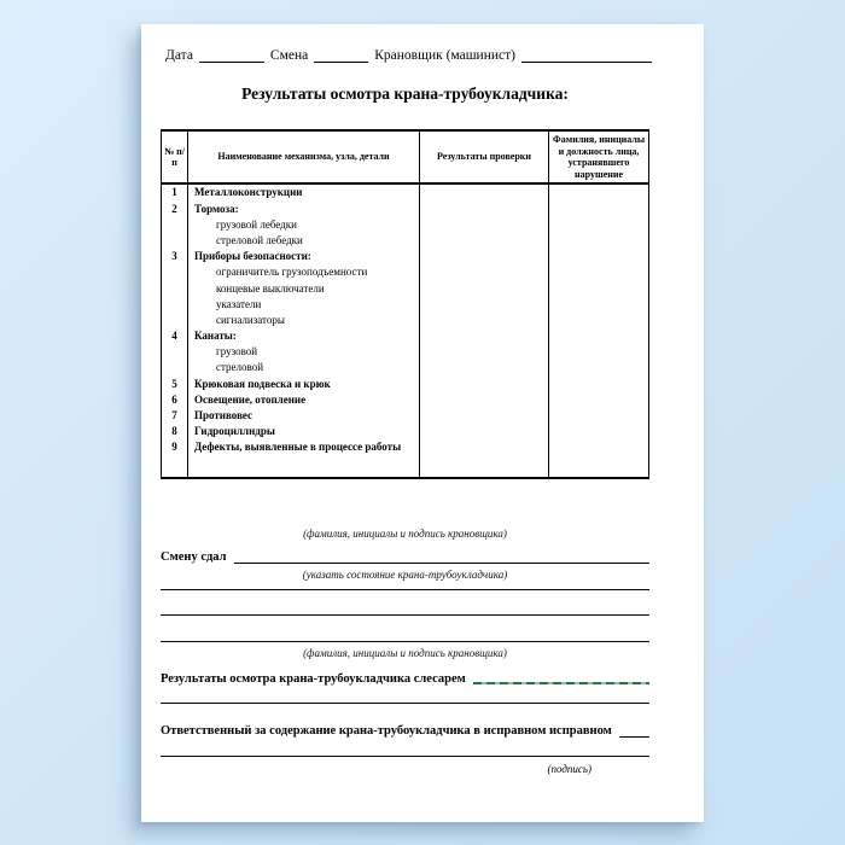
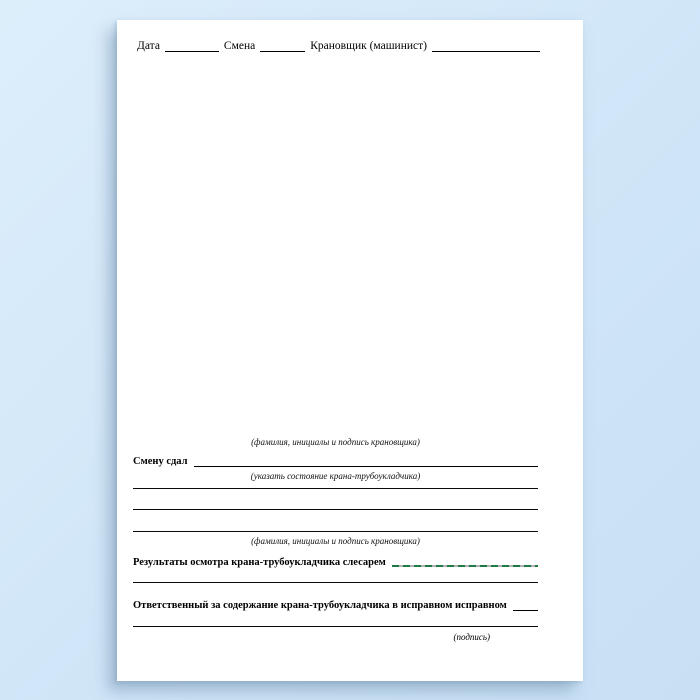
  Дата
  Смена
  Крановщик (машинист)
- Результаты осмотра крана-трубоукладчика:
- № п/п
- Наименование механизма, узла, детали
- Результаты проверки
- Фамилия, инициалы и должность лица, устранявшего нарушение
- 1
- Металлоконструкции
- 2
- Тормоза:
- грузовой лебедки
- стреловой лебедки
- 3
- Приборы безопасности:
- ограничитель грузоподъемности
- концевые выключатели
- указатели
- сигнализаторы
- 4
- Канаты:
- грузовой
- стреловой
- 5
- Крюковая подвеска и крюк
- 6
- Освещение, отопление
- 7
- Противовес
- 8
- Гидроциллндры
- 9
- Дефекты, выявленные в процессе работы
  (фамилия, инициалы и подпись крановщика)
  Смену сдал
  (указать состояние крана-трубоукладчика)
  (фамилия, инициалы и подпись крановщика)
  Результаты осмотра крана-трубоукладчика слесарем
  Ответственный за содержание крана-трубоукладчика в исправном исправном
  (подпись)
